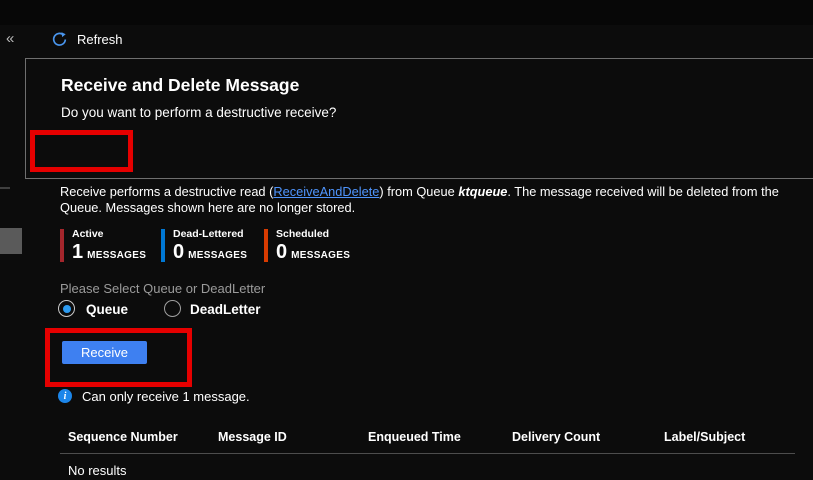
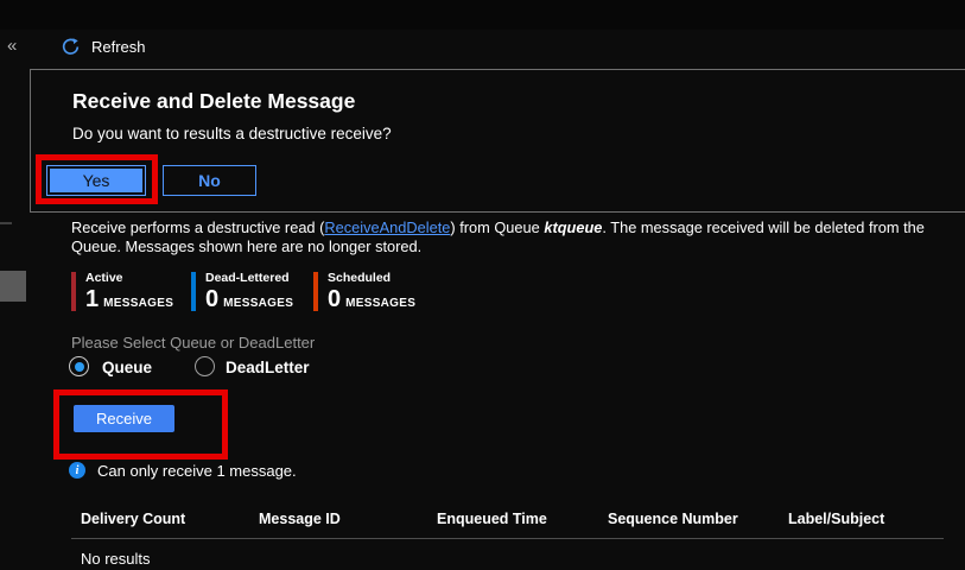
  «
  Refresh
  Receive and Delete Message
- Do you want to perform a destructive receive?
+ Do you want to results a destructive receive?
+ Yes
+ No
  Receive performs a destructive read (ReceiveAndDelete) from Queue ktqueue. The message received will be deleted from the Queue. Messages shown here are no longer stored.
  Active
  1
  MESSAGES
  Dead-Lettered
  0
  MESSAGES
  Scheduled
  0
  MESSAGES
  Please Select Queue or DeadLetter
  Queue
  DeadLetter
  Receive
  i
  Can only receive 1 message.
- Sequence Number
+ Delivery Count
  Message ID
  Enqueued Time
- Delivery Count
+ Sequence Number
  Label/Subject
  No results
